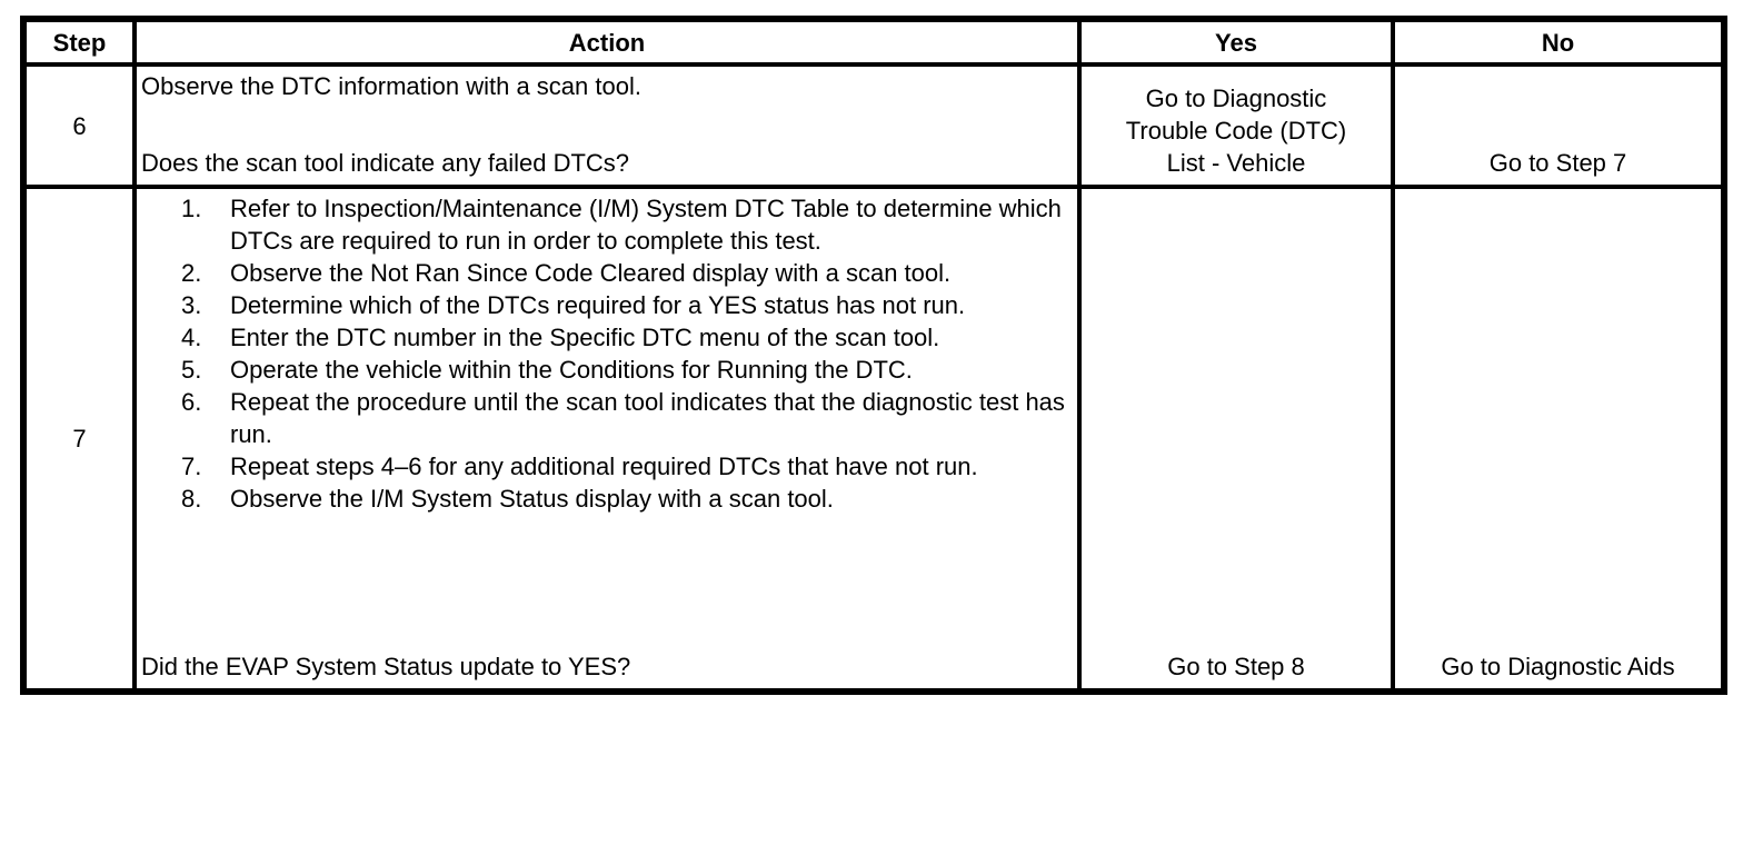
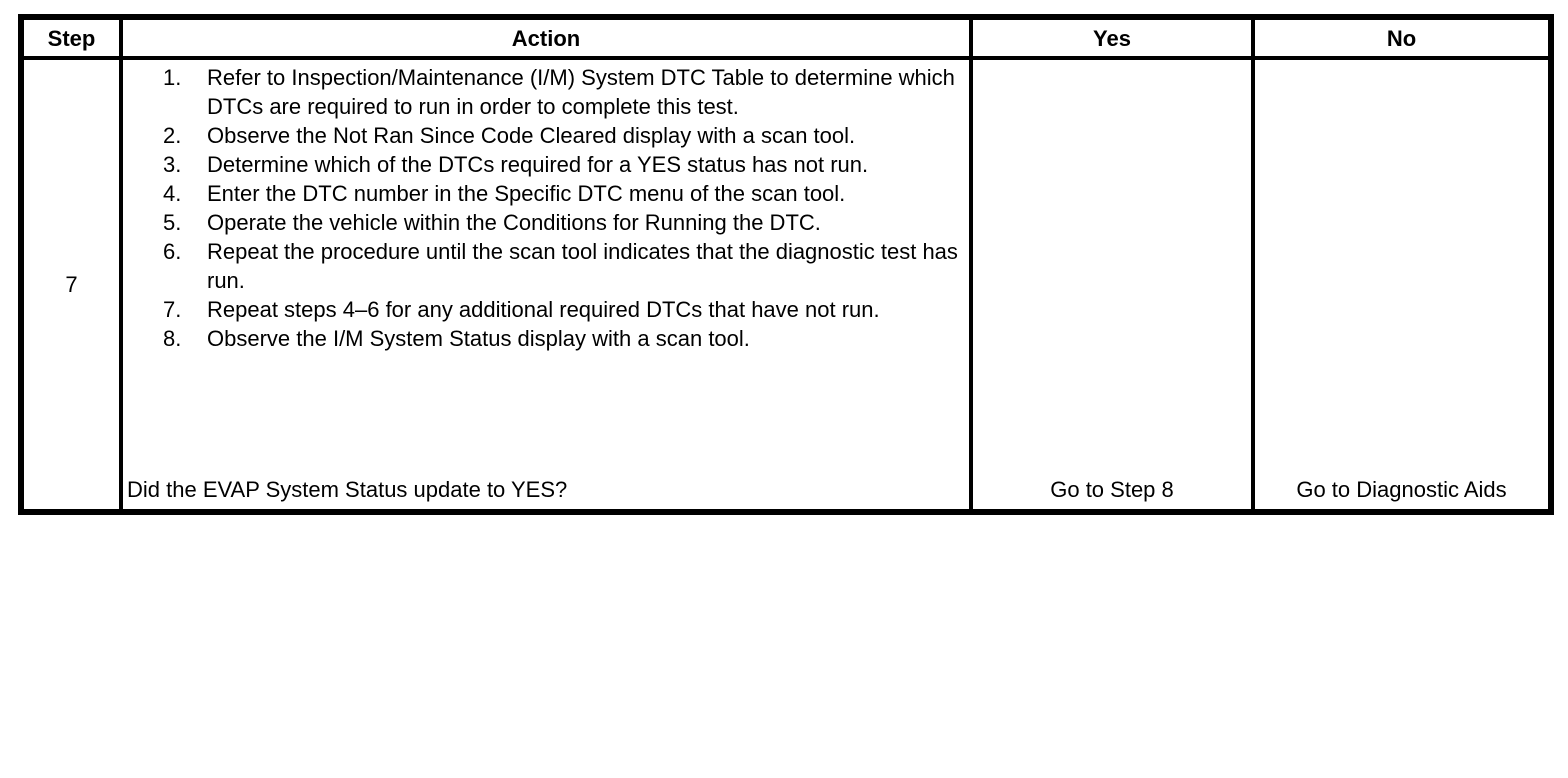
  Step	Action	Yes	No
- 6	Observe the DTC information with a scan tool. Does the scan tool indicate any failed DTCs?	Go to Diagnostic Trouble Code (DTC) List - Vehicle	Go to Step 7
  7	1. Refer to Inspection/Maintenance (I/M) System DTC Table to determine which DTCs are required to run in order to complete this test. 2. Observe the Not Ran Since Code Cleared display with a scan tool. 3. Determine which of the DTCs required for a YES status has not run. 4. Enter the DTC number in the Specific DTC menu of the scan tool. 5. Operate the vehicle within the Conditions for Running the DTC. 6. Repeat the procedure until the scan tool indicates that the diagnostic test has run. 7. Repeat steps 4–6 for any additional required DTCs that have not run. 8. Observe the I/M System Status display with a scan tool. Did the EVAP System Status update to YES?	Go to Step 8	Go to Diagnostic Aids
